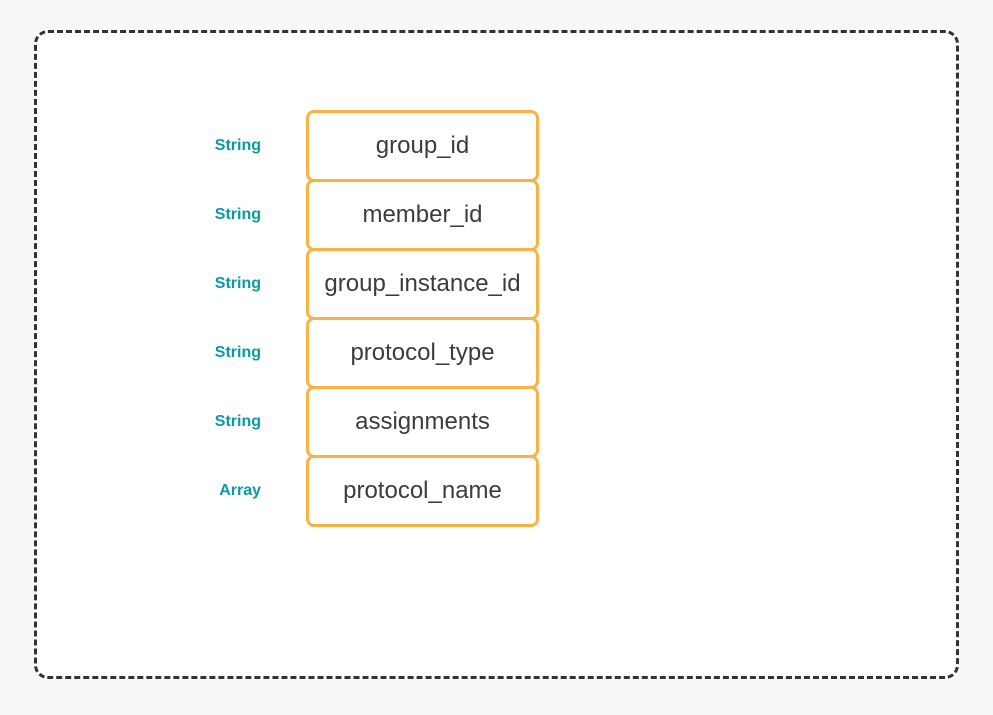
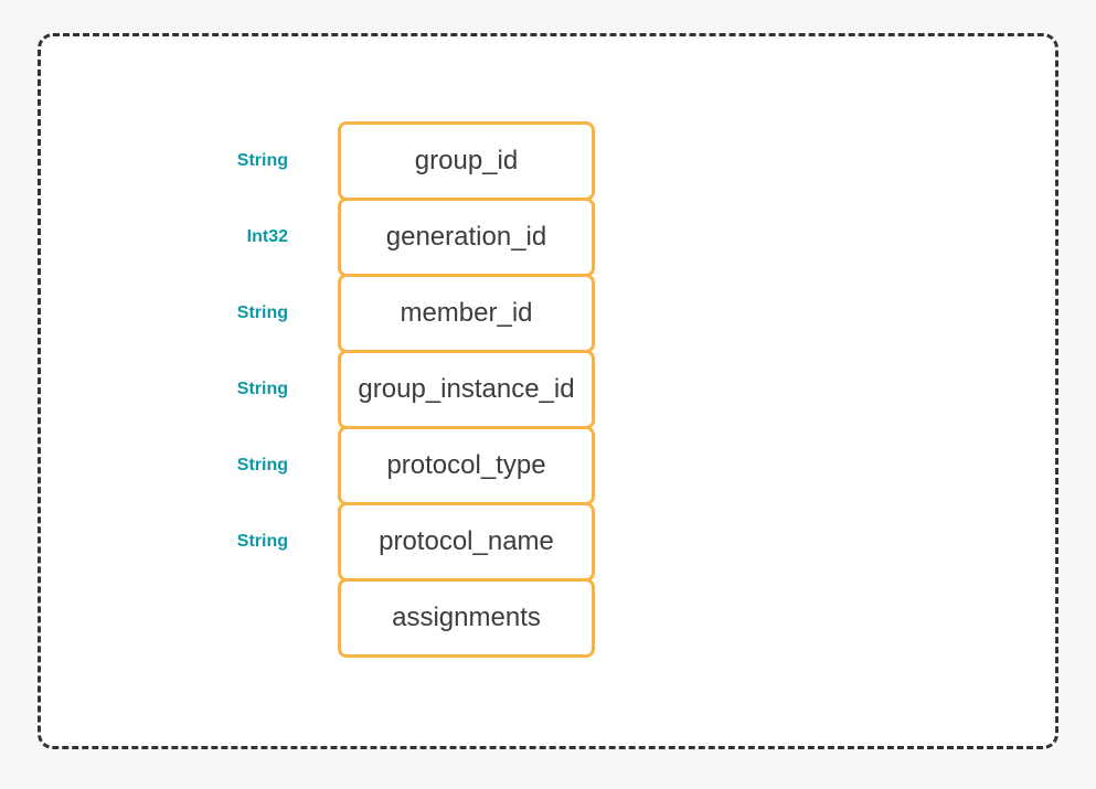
  String
  group_id
+ Int32
+ generation_id
  String
  member_id
  String
  group_instance_id
  String
  protocol_type
  String
- assignments
+ protocol_name
- Array
- protocol_name
+ assignments
